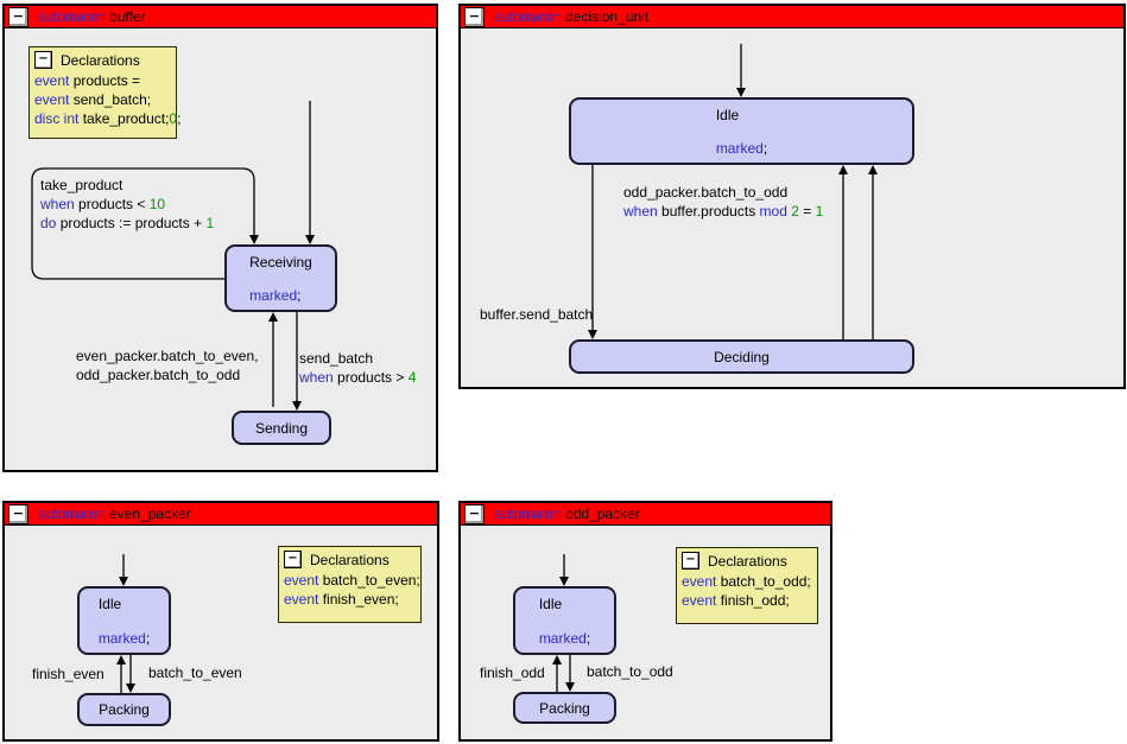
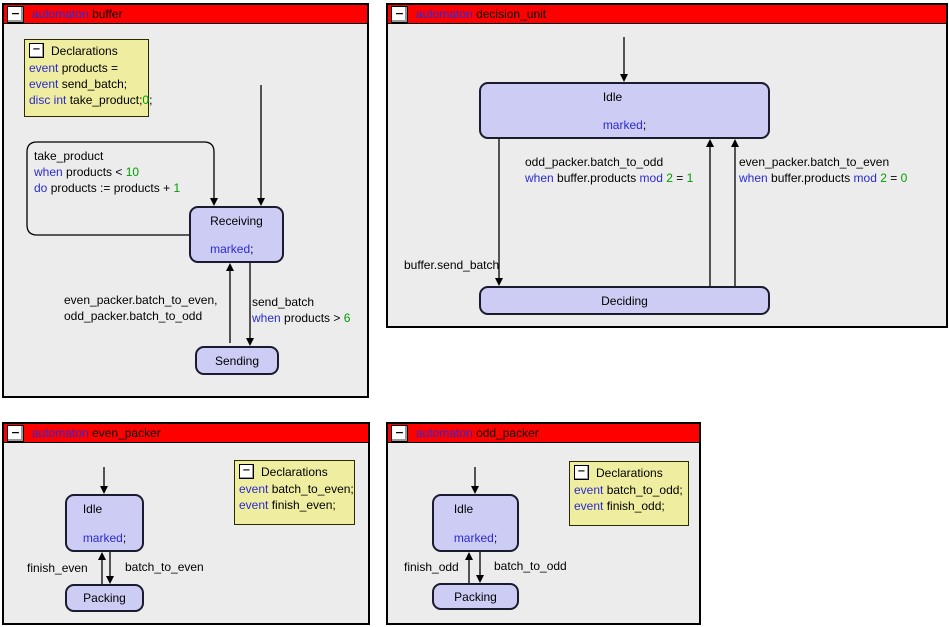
  −
  automaton buffer
  −
  Declarations
  event products =
  event send_batch;
  disc int take_product;0;
  take_product
  when products < 10
  do products := products + 1
  Receiving
  marked;
  even_packer.batch_to_even,
  odd_packer.batch_to_odd
  send_batch
- when products > 4
+ when products > 6
  Sending
  −
  automaton decision_unit
  Idle
  marked;
  odd_packer.batch_to_odd
  when buffer.products mod 2 = 1
+ even_packer.batch_to_even
+ when buffer.products mod 2 = 0
  buffer.send_batch
  Deciding
  −
  automaton even_packer
  −
  Declarations
  event batch_to_even;
  event finish_even;
  Idle
  marked;
  finish_even
  batch_to_even
  Packing
  −
  automaton odd_packer
  −
  Declarations
  event batch_to_odd;
  event finish_odd;
  Idle
  marked;
  finish_odd
  batch_to_odd
  Packing
